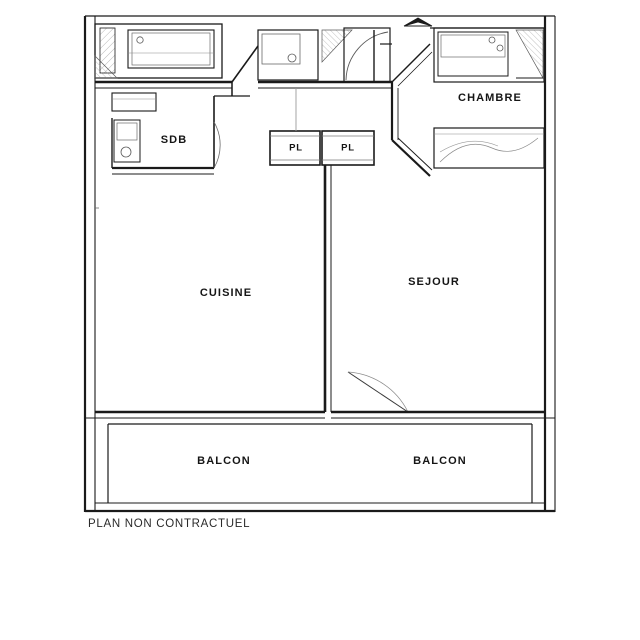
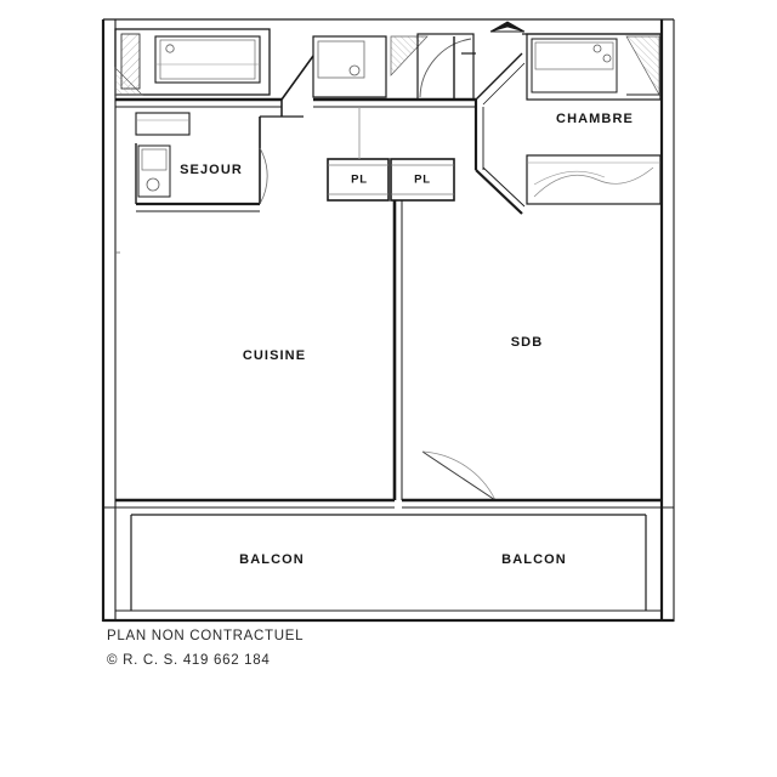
  CUISINE
- SEJOUR
+ SDB
  CHAMBRE
- SDB
+ SEJOUR
  PL
  PL
  BALCON
  BALCON
  PLAN NON CONTRACTUEL
+ © R. C. S. 419 662 184
